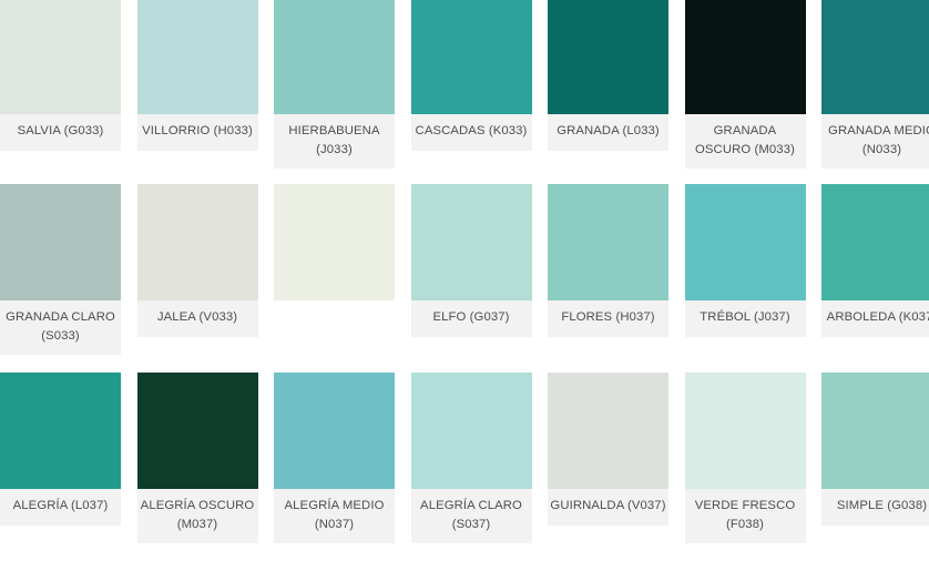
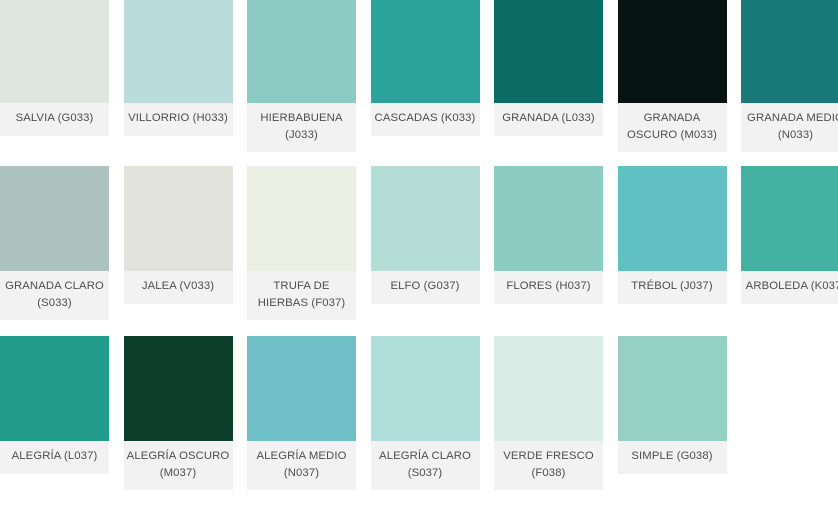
  SALVIA (G033)
  VILLORRIO (H033)
  HIERBABUENA (J033)
  CASCADAS (K033)
  GRANADA (L033)
  GRANADA OSCURO (M033)
  GRANADA MEDI (N033)
  GRANADA CLARO (S033)
  JALEA (V033)
+ TRUFA DE HIERBAS (F037)
  ELFO (G037)
  FLORES (H037)
  TRÉBOL (J037)
  ARBOLEDA (K03
  ALEGRÍA (L037)
  ALEGRÍA OSCURO (M037)
  ALEGRÍA MEDIO (N037)
  ALEGRÍA CLARO (S037)
- GUIRNALDA (V037)
  VERDE FRESCO (F038)
  SIMPLE (G038)
